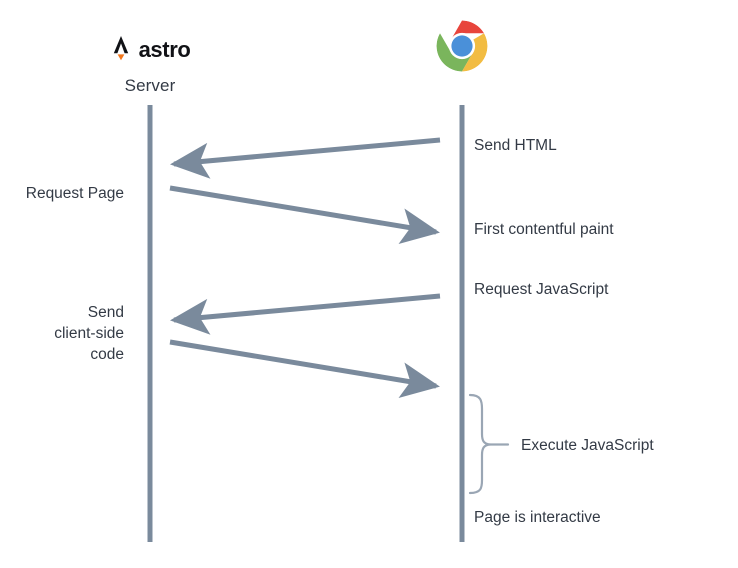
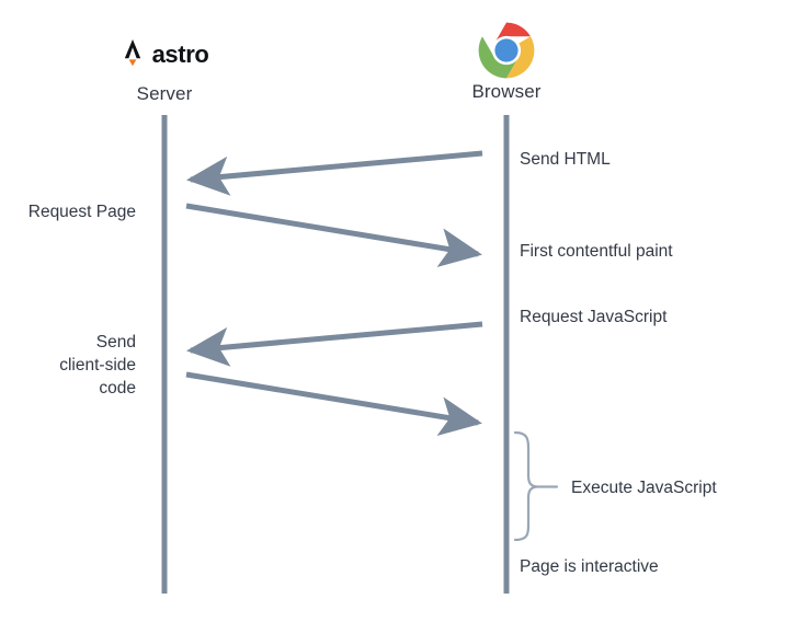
  astro
  Server
+ Browser
  Send HTML
  First contentful paint
  Request JavaScript
  Request Page
  Send
  client-side
  code
  Execute JavaScript
  Page is interactive
